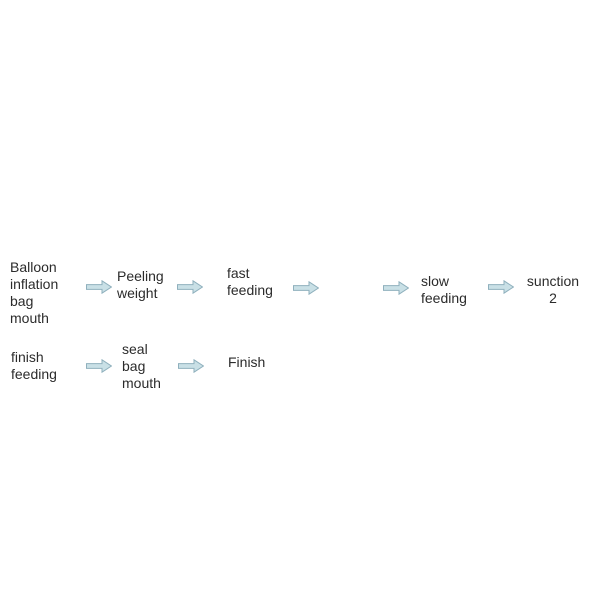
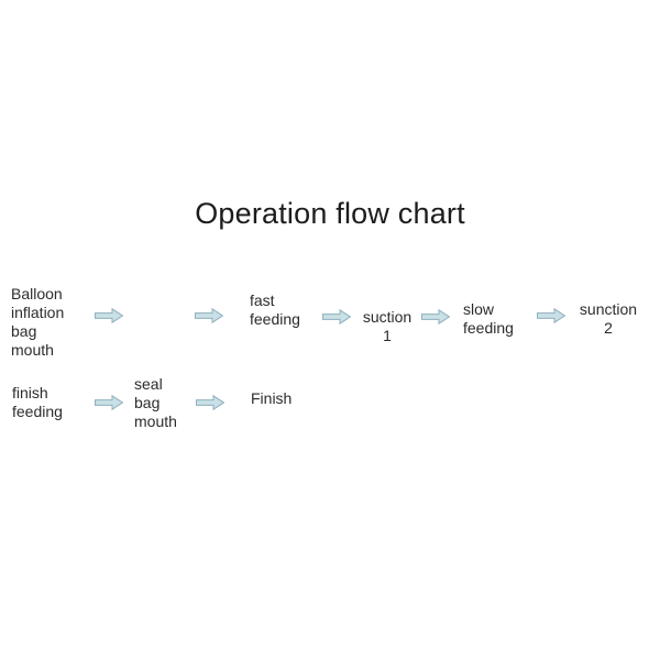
+ Operation flow chart
  Balloon
  inflation
  bag
  mouth
- Peeling
- weight
  fast
  feeding
+ suction
+ 1
  slow
  feeding
  sunction
  2
  finish
  feeding
  seal
  bag
  mouth
  Finish
